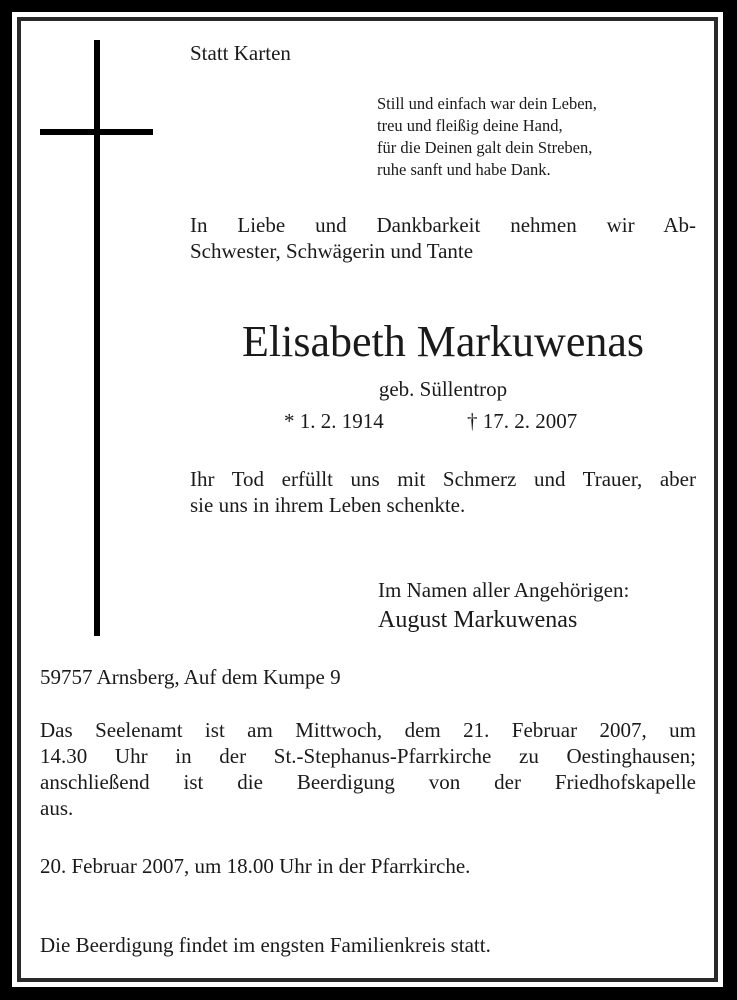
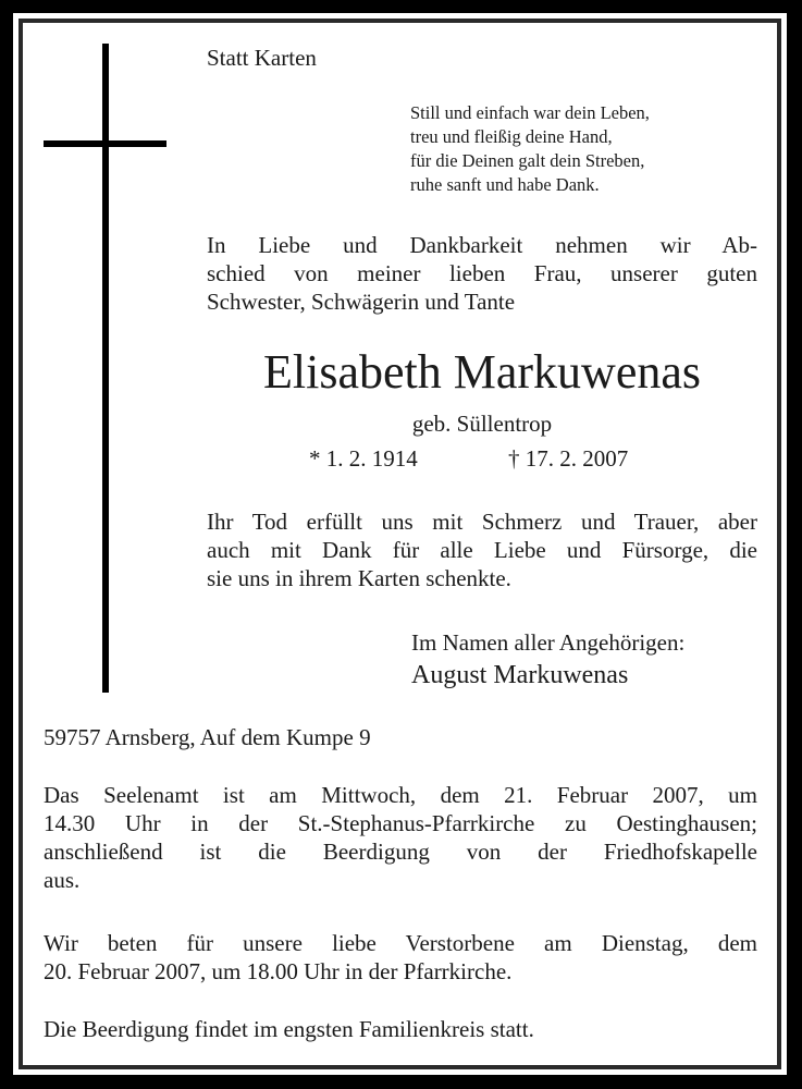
  Statt Karten
  Still und einfach war dein Leben,
  treu und fleißig deine Hand,
  für die Deinen galt dein Streben,
  ruhe sanft und habe Dank.
  In Liebe und Dankbarkeit nehmen wir Ab-
+ schied von meiner lieben Frau, unserer guten
  Schwester, Schwägerin und Tante
  Elisabeth Markuwenas
  geb. Süllentrop
  * 1. 2. 1914
  † 17. 2. 2007
  Ihr Tod erfüllt uns mit Schmerz und Trauer, aber
+ auch mit Dank für alle Liebe und Fürsorge, die
- sie uns in ihrem Leben schenkte.
+ sie uns in ihrem Karten schenkte.
  Im Namen aller Angehörigen:
  August Markuwenas
  59757 Arnsberg, Auf dem Kumpe 9
  Das Seelenamt ist am Mittwoch, dem 21. Februar 2007, um
  14.30 Uhr in der St.-Stephanus-Pfarrkirche zu Oestinghausen;
  anschließend ist die Beerdigung von der Friedhofskapelle
  aus.
+ Wir beten für unsere liebe Verstorbene am Dienstag, dem
  20. Februar 2007, um 18.00 Uhr in der Pfarrkirche.
  Die Beerdigung findet im engsten Familienkreis statt.
